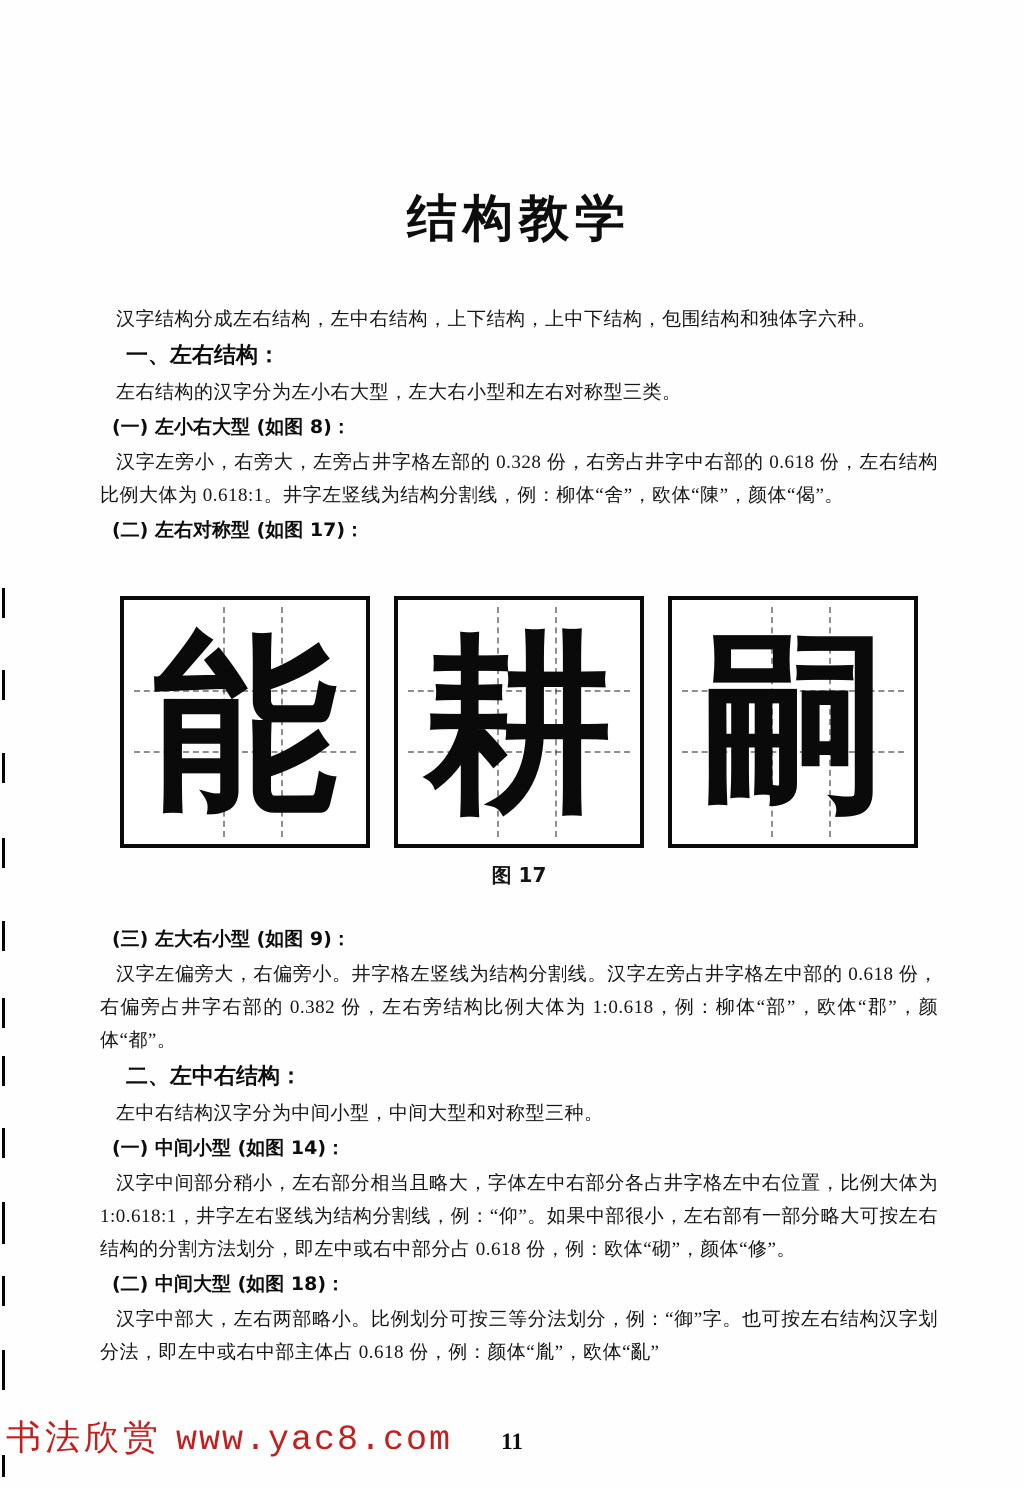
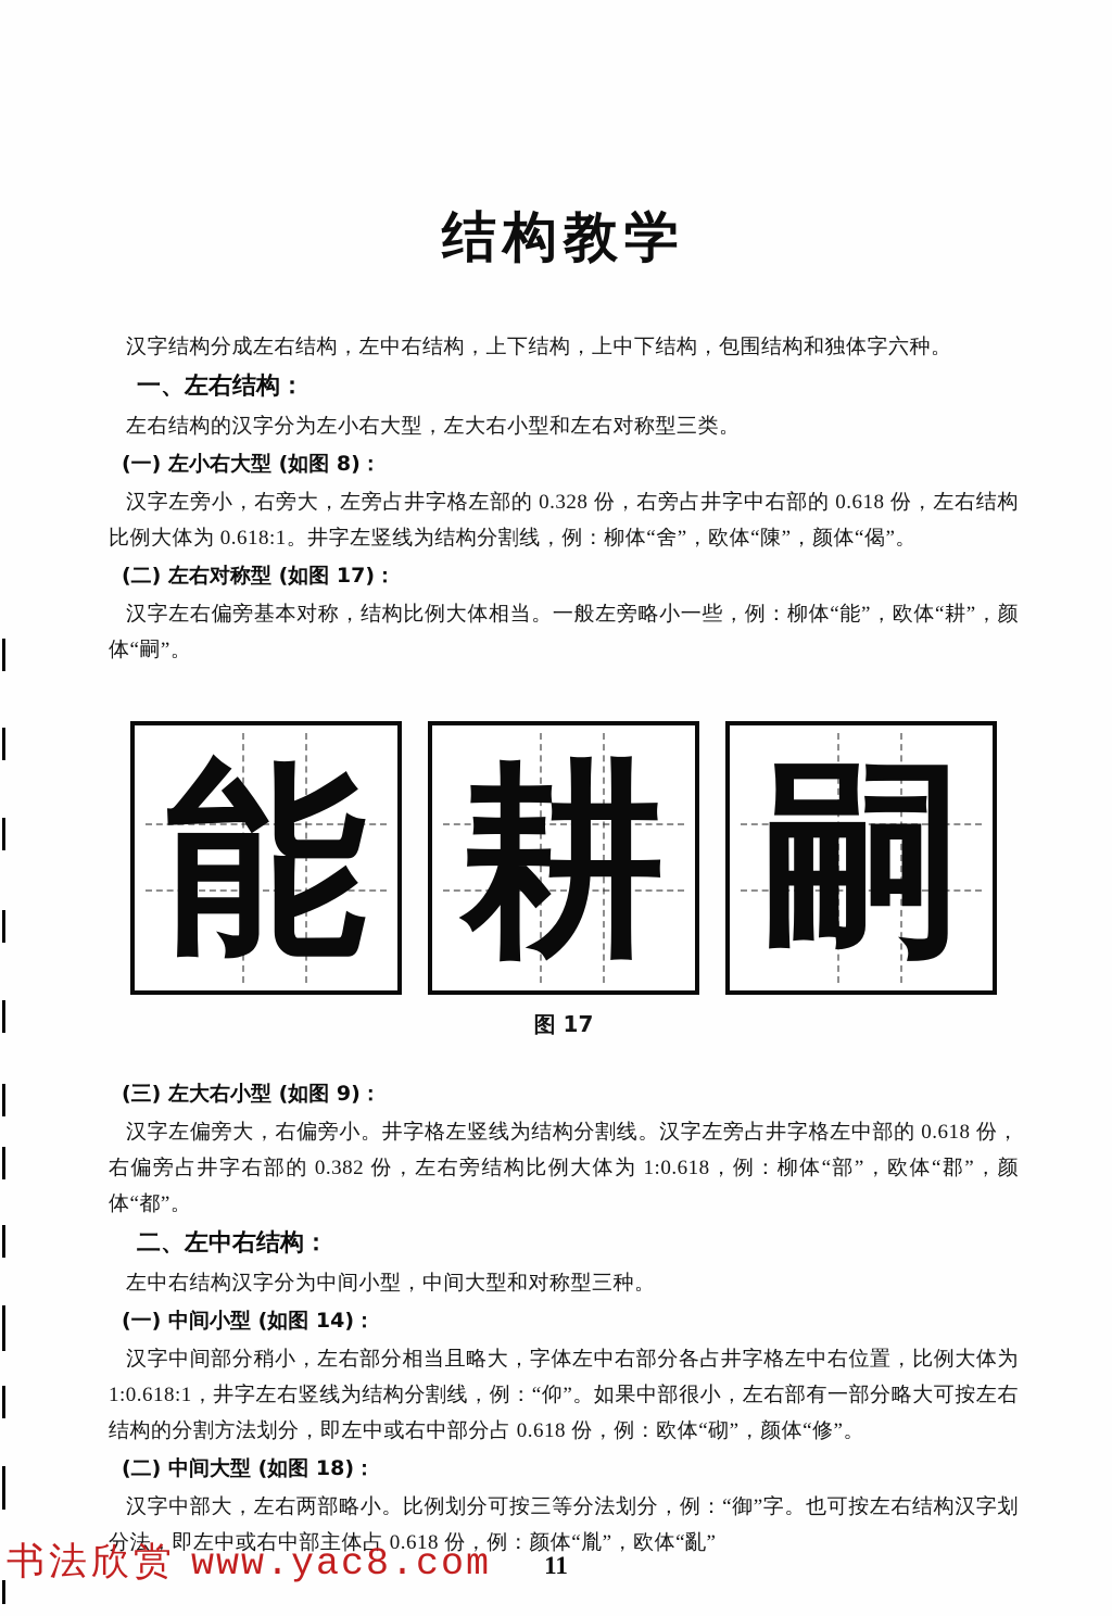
  结构教学
  汉字结构分成左右结构，左中右结构，上下结构，上中下结构，包围结构和独体字六种。
  一、左右结构：
  左右结构的汉字分为左小右大型，左大右小型和左右对称型三类。
  (一) 左小右大型 (如图 8)：
  汉字左旁小，右旁大，左旁占井字格左部的 0.328 份，右旁占井字中右部的 0.618 份，左右结构比例大体为 0.618:1。井字左竖线为结构分割线，例：柳体“舍”，欧体“陳”，颜体“偈”。
  (二) 左右对称型 (如图 17)：
+ 汉字左右偏旁基本对称，结构比例大体相当。一般左旁略小一些，例：柳体“能”，欧体“耕”，颜体“嗣”。
  能
  耕
  嗣
  图 17
  (三) 左大右小型 (如图 9)：
  汉字左偏旁大，右偏旁小。井字格左竖线为结构分割线。汉字左旁占井字格左中部的 0.618 份，右偏旁占井字右部的 0.382 份，左右旁结构比例大体为 1:0.618，例：柳体“部”，欧体“郡”，颜体“都”。
  二、左中右结构：
  左中右结构汉字分为中间小型，中间大型和对称型三种。
  (一) 中间小型 (如图 14)：
  汉字中间部分稍小，左右部分相当且略大，字体左中右部分各占井字格左中右位置，比例大体为 1:0.618:1，井字左右竖线为结构分割线，例：“仰”。如果中部很小，左右部有一部分略大可按左右结构的分割方法划分，即左中或右中部分占 0.618 份，例：欧体“砌”，颜体“修”。
  (二) 中间大型 (如图 18)：
  汉字中部大，左右两部略小。比例划分可按三等分法划分，例：“御”字。也可按左右结构汉字划分法，即左中或右中部主体占 0.618 份，例：颜体“胤”，欧体“亂”
  书法欣赏 www.yac8.com
  11
